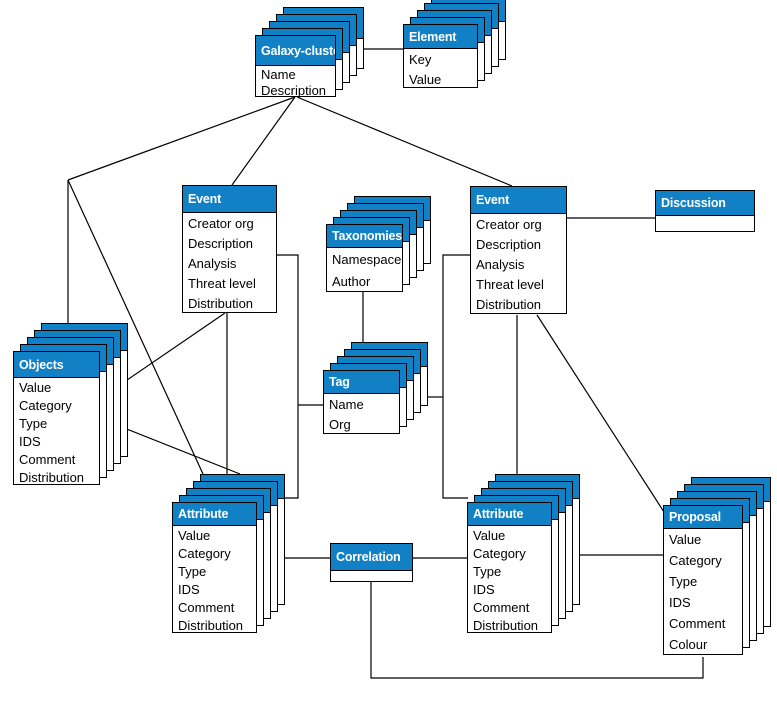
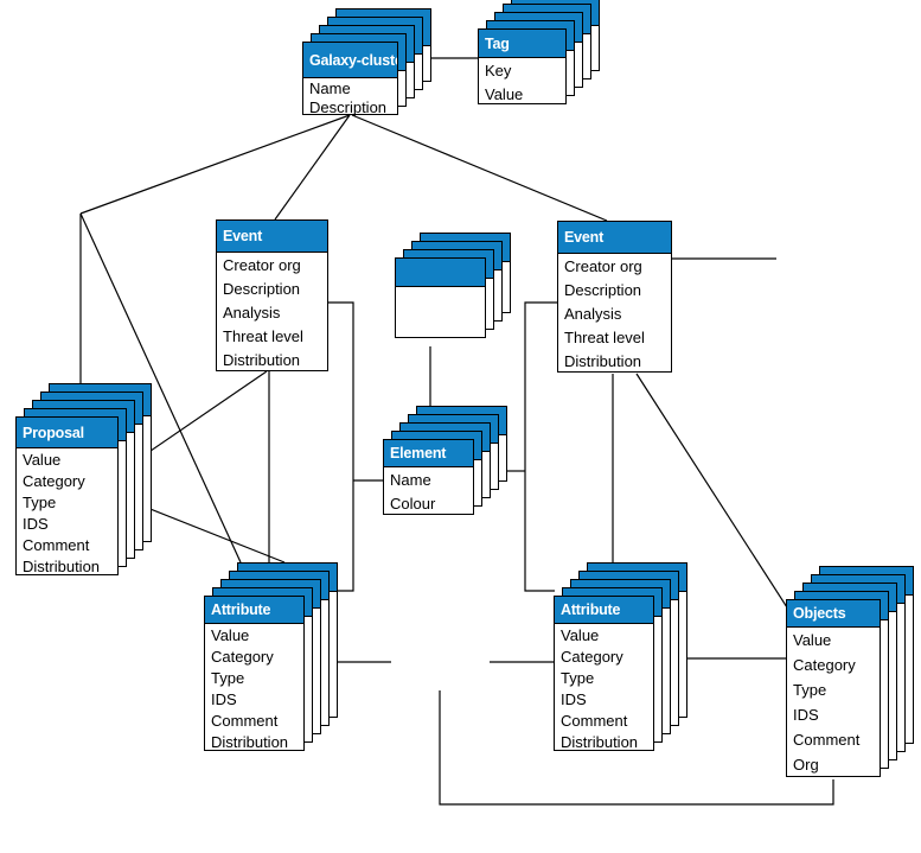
  Galaxy-clust
  Name
  Description
- Element
+ Tag
  Key
  Value
  Event
  Creator org
  Description
  Analysis
  Threat level
  Distribution
- Taxonomies
- Namespace
- Author
  Event
  Creator org
  Description
  Analysis
  Threat level
  Distribution
- Discussion
- Objects
+ Proposal
  Value
  Category
  Type
  IDS
  Comment
  Distribution
- Tag
+ Element
  Name
- Org
+ Colour
  Attribute
  Value
  Category
  Type
  IDS
  Comment
  Distribution
- Correlation
  Attribute
  Value
  Category
  Type
  IDS
  Comment
  Distribution
- Proposal
+ Objects
  Value
  Category
  Type
  IDS
  Comment
- Colour
+ Org
